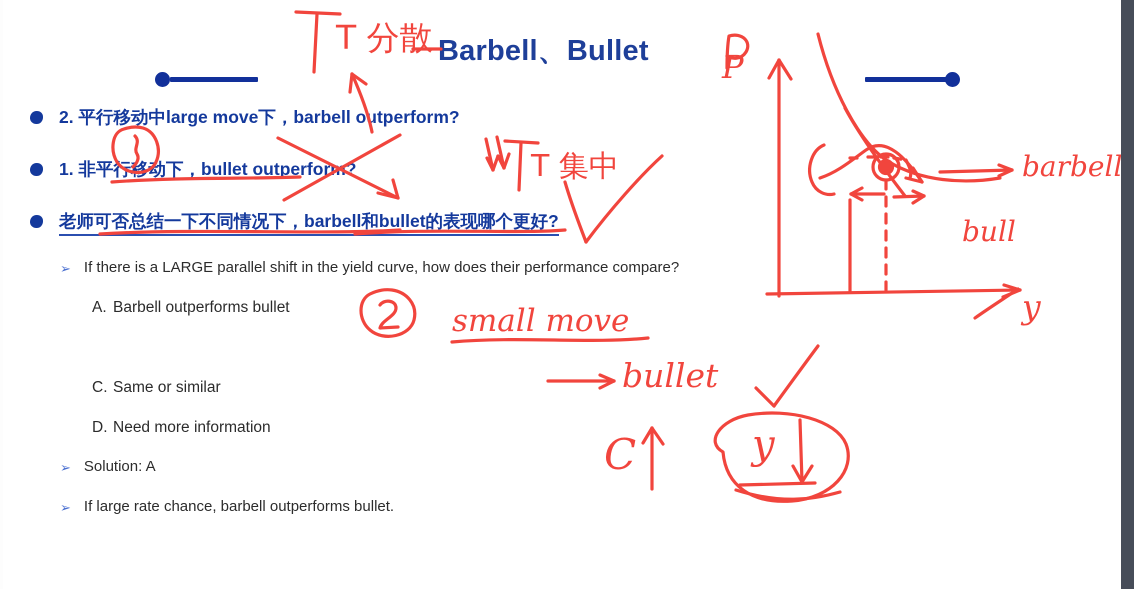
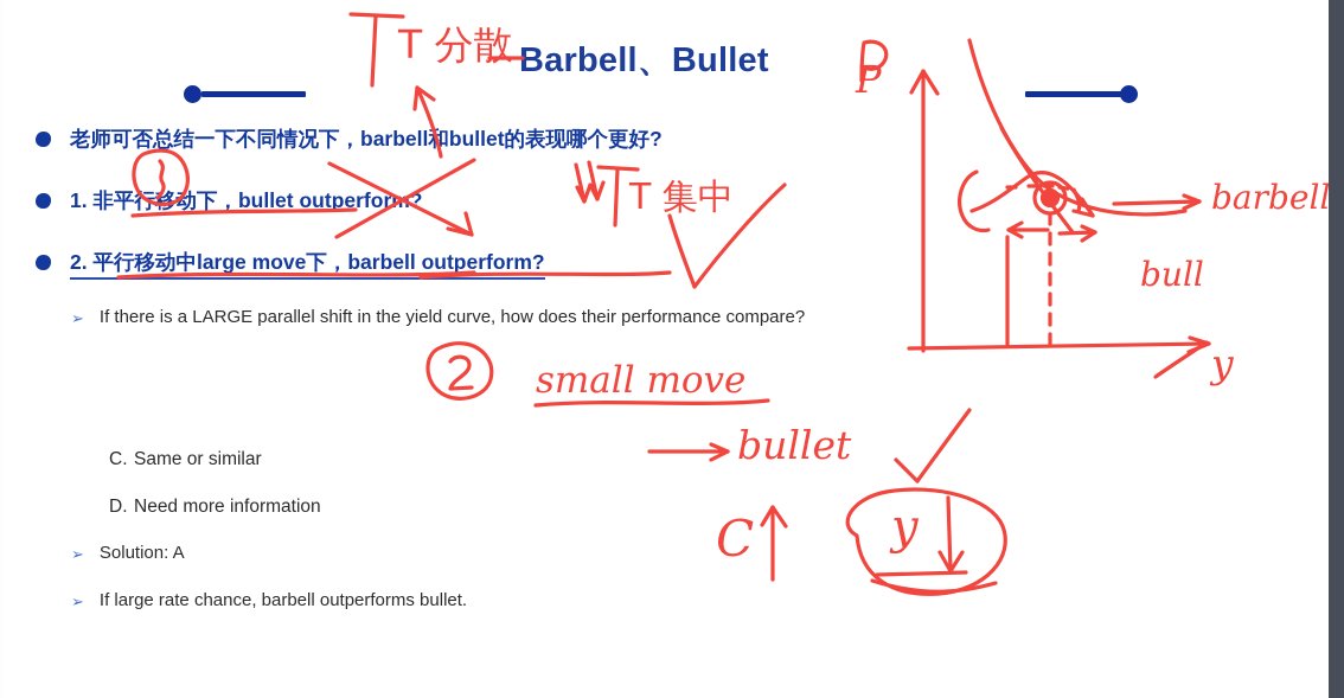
  Barbell、Bullet
- 2. 平行移动中large move下，barbell outperform?
+ 老师可否总结一下不同情况下，barbell和bullet的表现哪个更好?
  1. 非平移动下，bullet outperfor?
- 老师可否总结一下不同情况下，barbell和bullet的表现哪个更好?
+ 2. 平行移动中large move下，barbell outperform?
  ➢
  If there is a LARGE parallel shift in the yield curve, how does their performance compare?
- A.
- Barbell outperforms bullet
  C.
  Same or similar
  D.
  Need more information
  ➢
  Solution: A
  ➢
  If large rate chance, barbell outperforms bullet.
  T 分散
  T 集中
  small move
  bullet
  C
  y
  P
  y
  barbell
  bull
